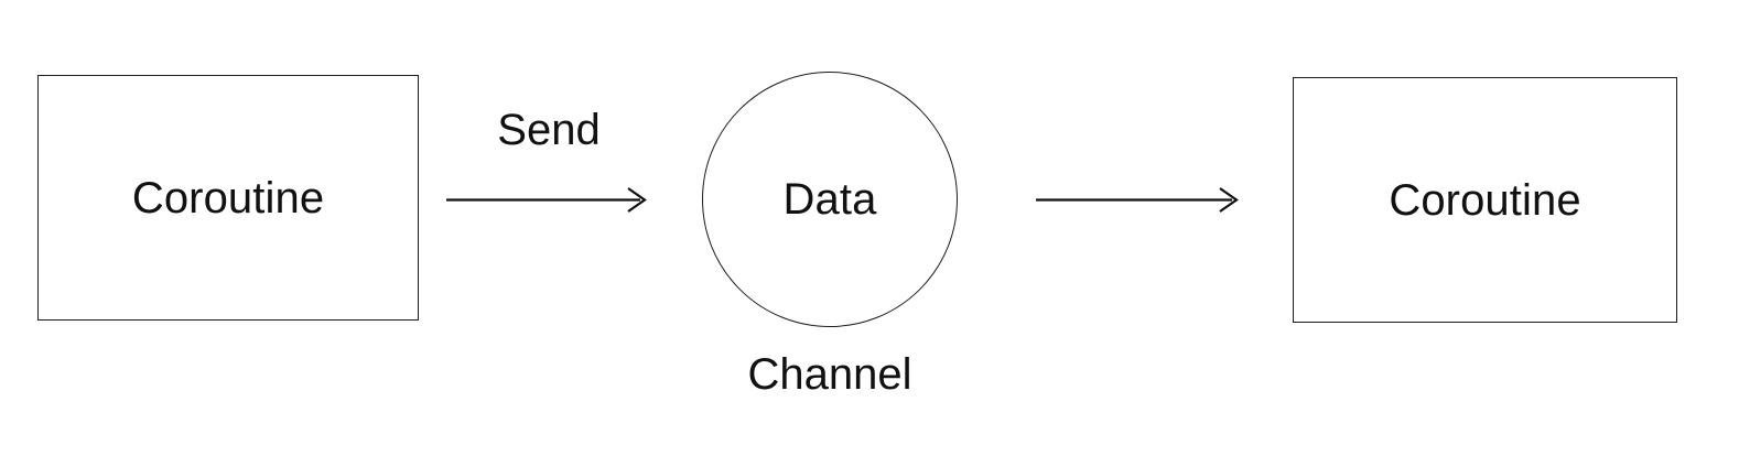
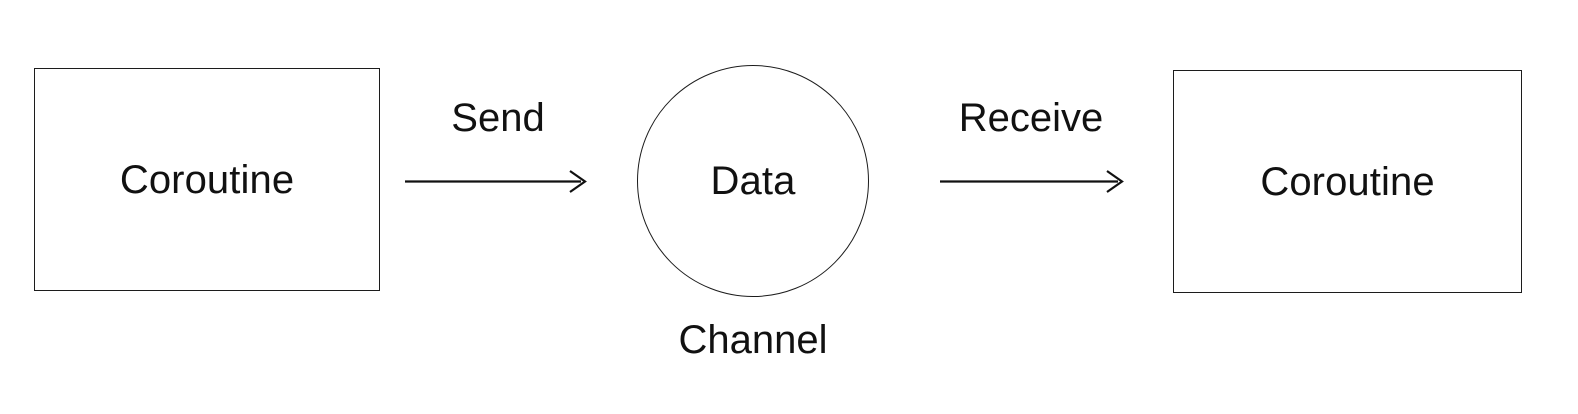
  Coroutine
  Send
  Data
  Channel
+ Receive
  Coroutine
